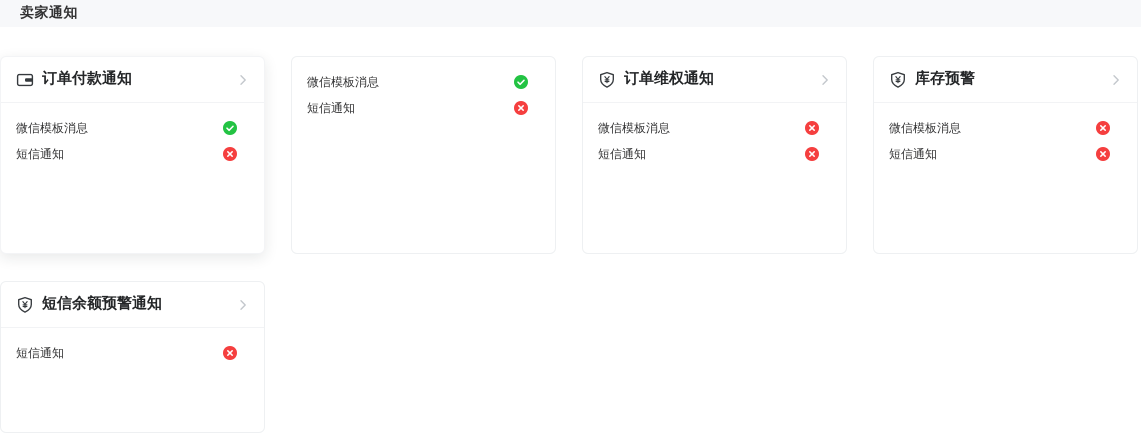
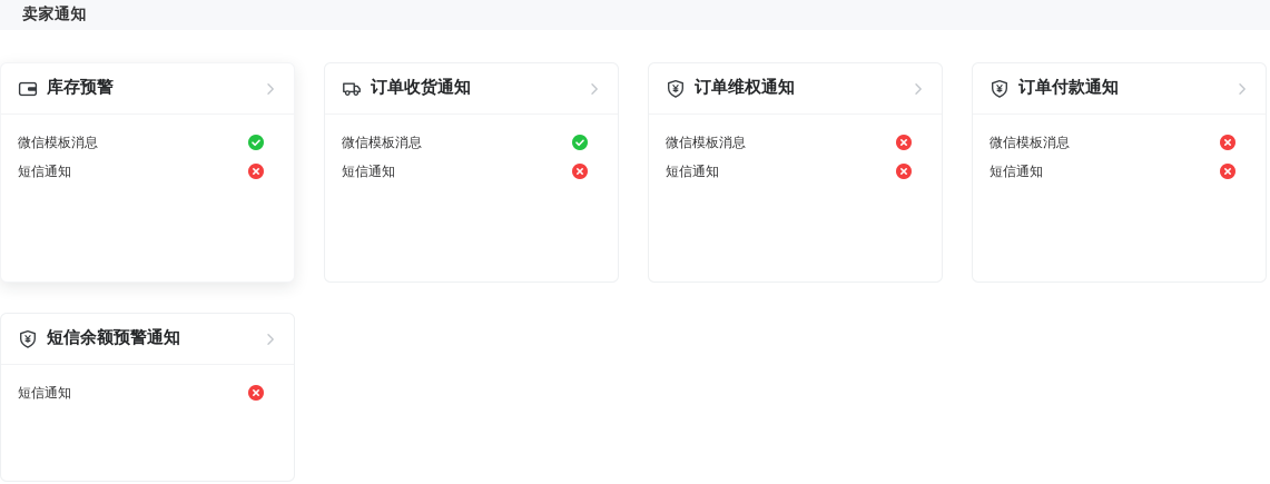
  卖家通知
- 订单付款通知
+ 库存预警
  微信模板消息
  短信通知
+ 订单收货通知
  微信模板消息
  短信通知
  订单维权通知
  微信模板消息
  短信通知
- 库存预警
+ 订单付款通知
  微信模板消息
  短信通知
  短信余额预警通知
  短信通知
